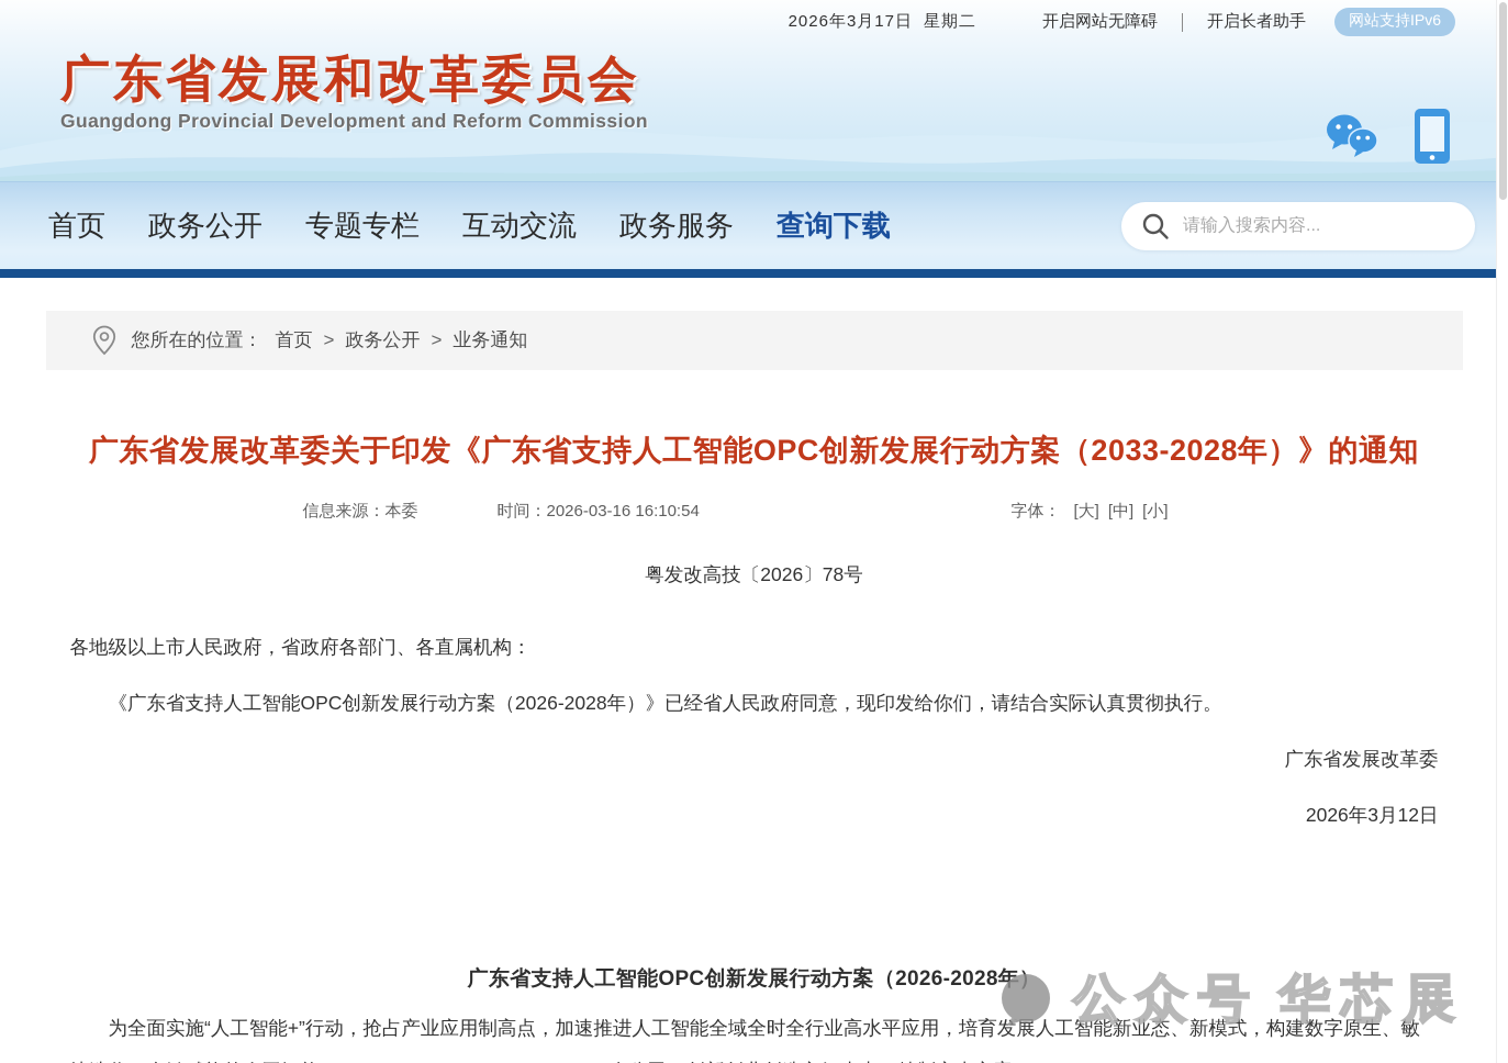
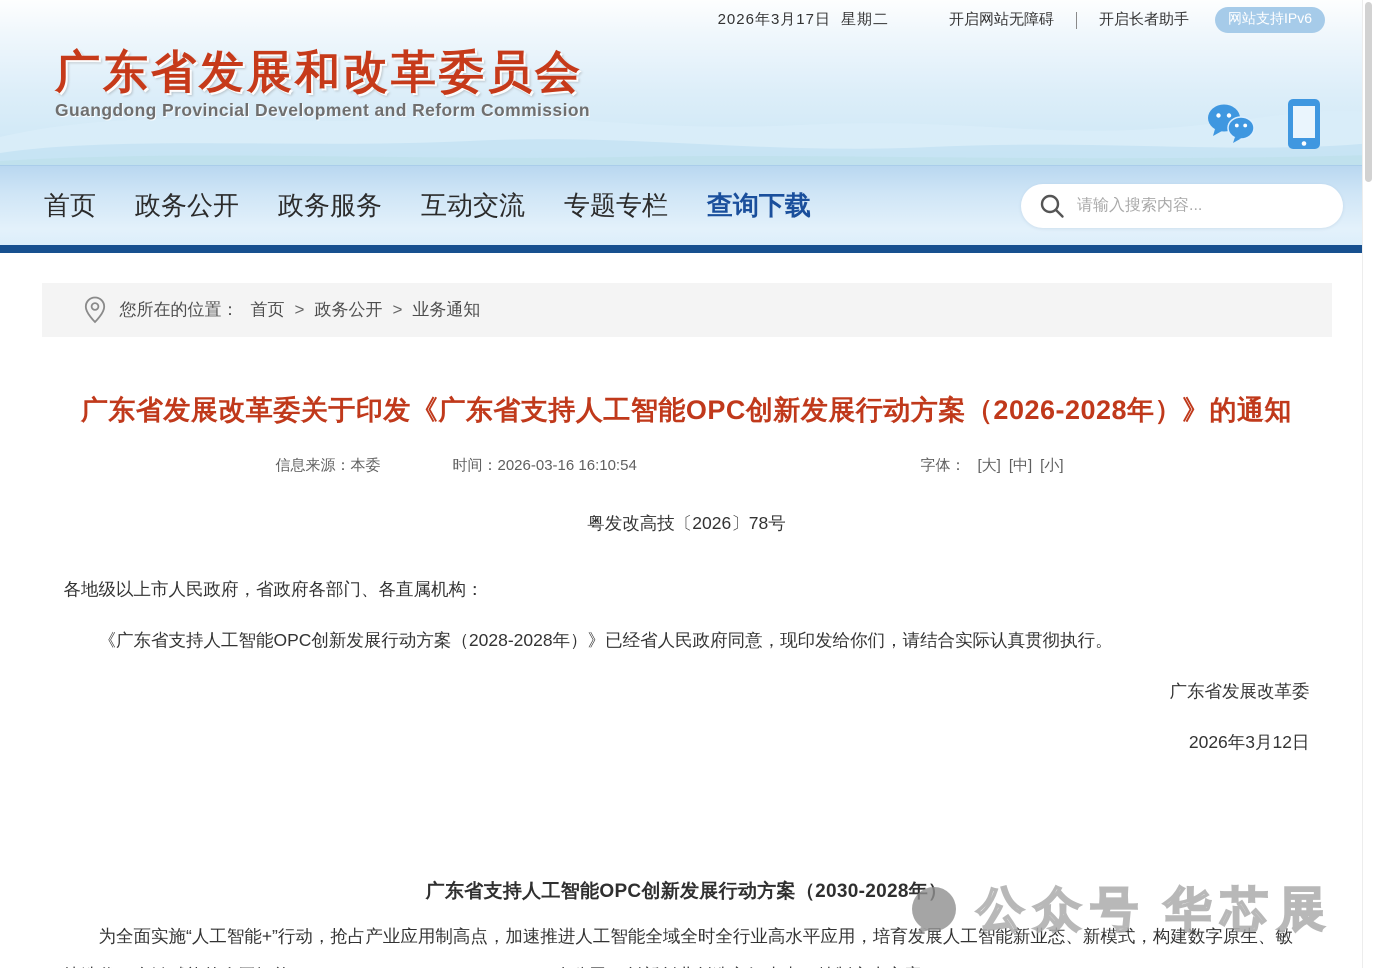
  2026年3月17日 星期二
  开启网站无障碍
  开启长者助手
  网站支持IPv6
  广东省发展和改革委员会
  Guangdong Provincial Development and Reform Commission
  首页
  政务公开
- 专题专栏
+ 政务服务
  互动交流
- 政务服务
+ 专题专栏
  查询下载
  请输入搜索内容...
  您所在的位置：
  首页
  >
  政务公开
  >
  业务通知
- 广东省发展改革委关于印发《广东省支持人工智能OPC创新发展行动方案（2033-2028年）》的通知
+ 广东省发展改革委关于印发《广东省支持人工智能OPC创新发展行动方案（2026-2028年）》的通知
  信息来源：本委
  时间：2026-03-16 16:10:54
  字体：
  [大]
  [中]
  [小]
  粤发改高技〔2026〕78号
  各地级以上市人民政府，省政府各部门、各直属机构：
- 《广东省支持人工智能OPC创新发展行动方案（2026-2028年）》已经省人民政府同意，现印发给你们，请结合实际认真贯彻执行。
+ 《广东省支持人工智能OPC创新发展行动方案（2028-2028年）》已经省人民政府同意，现印发给你们，请结合实际认真贯彻执行。
  广东省发展改革委
  2026年3月12日
- 广东省支持人工智能OPC创新发展行动方案（2026-2028年）
+ 广东省支持人工智能OPC创新发展行动方案（2030-2028年）
  公众号
  华芯展
